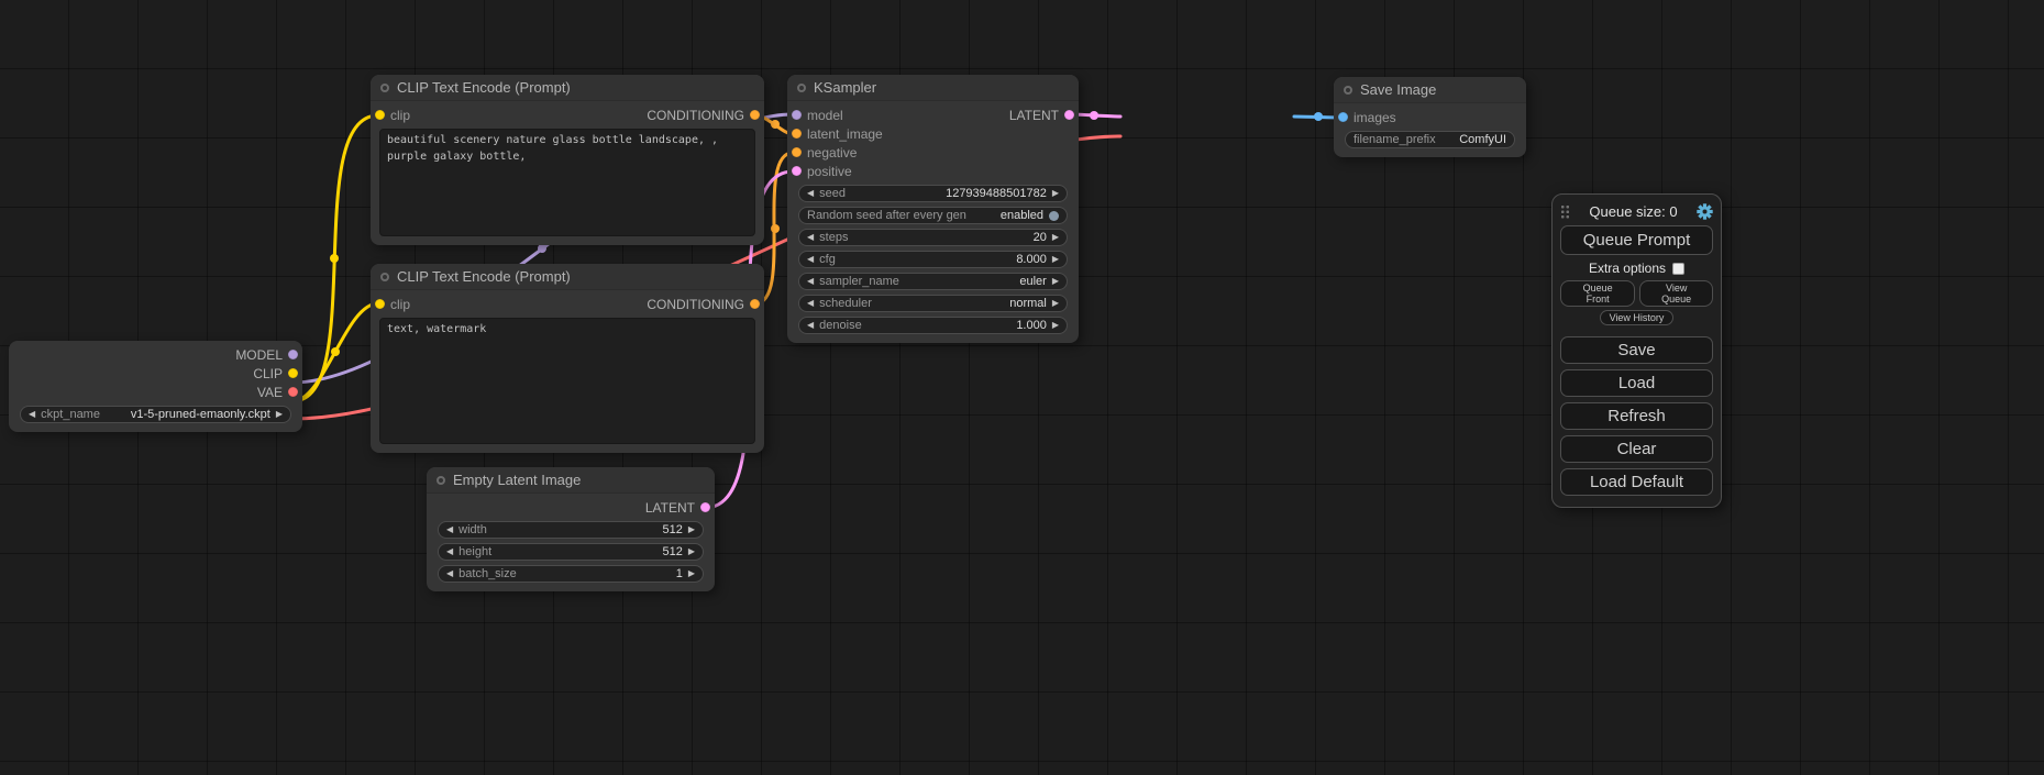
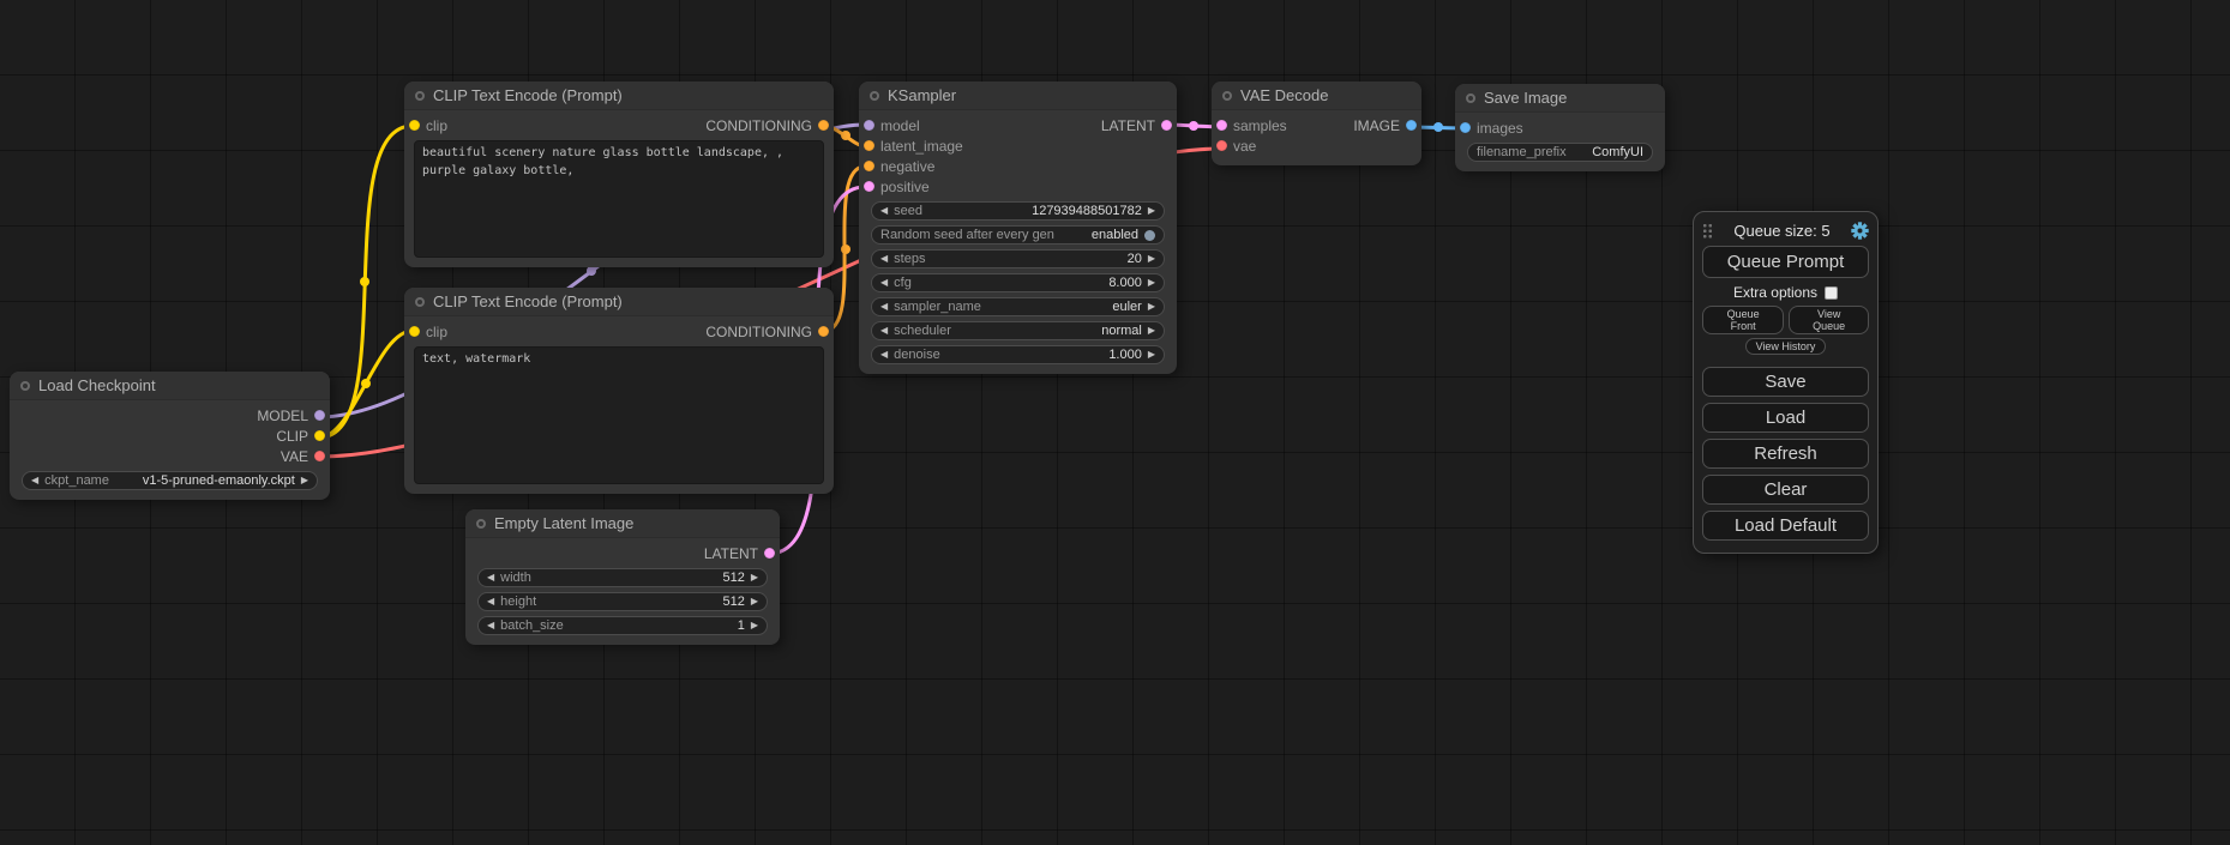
+ Load Checkpoint
  MODEL
  CLIP
  VAE
  ◀
  ckpt_name
  v1-5-pruned-emaonly.ckpt
  ▶
  CLIP Text Encode (Prompt)
  clip
  CONDITIONING
  CLIP Text Encode (Prompt)
  clip
  CONDITIONING
  text, watermark
  Empty Latent Image
  LATENT
  ◀
  width
  512
  ▶
  ◀
  height
  512
  ▶
  ◀
  batch_size
  1
  ▶
  KSampler
  model
  LATENT
  latent_image
  negative
  positive
  ◀
  seed
  127939488501782
  ▶
  Random seed after every gen
  enabled
  ◀
  steps
  20
  ▶
  ◀
  cfg
  8.000
  ▶
  ◀
  sampler_name
  euler
  ▶
  ◀
  scheduler
  normal
  ▶
  ◀
  denoise
  1.000
  ▶
+ VAE Decode
+ samples
+ IMAGE
+ vae
  Save Image
  images
  filename_prefix
  ComfyUI
- Queue size: 0
+ Queue size: 5
  Queue Prompt
  Extra options
  Queue Front
  View Queue
  View History
  Save
  Load
  Refresh
  Clear
  Load Default
